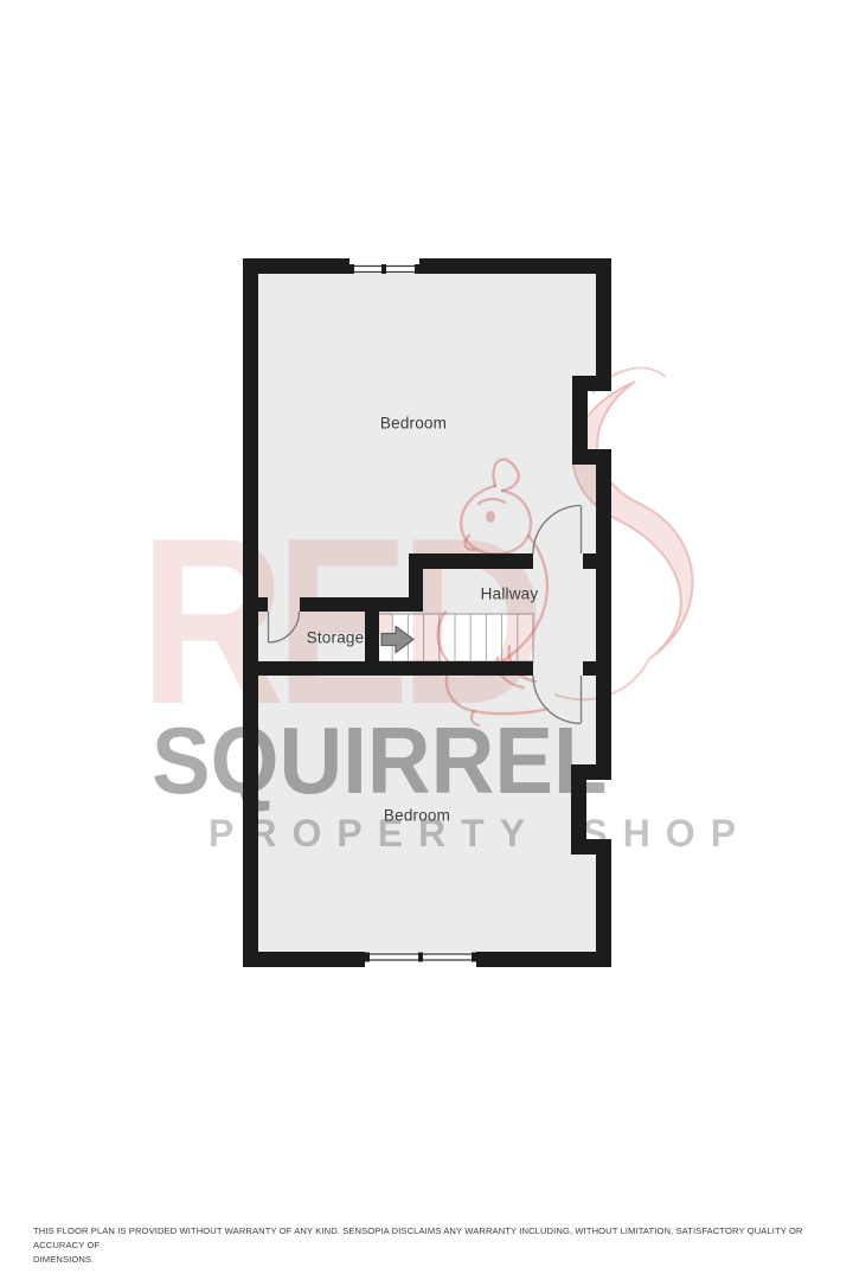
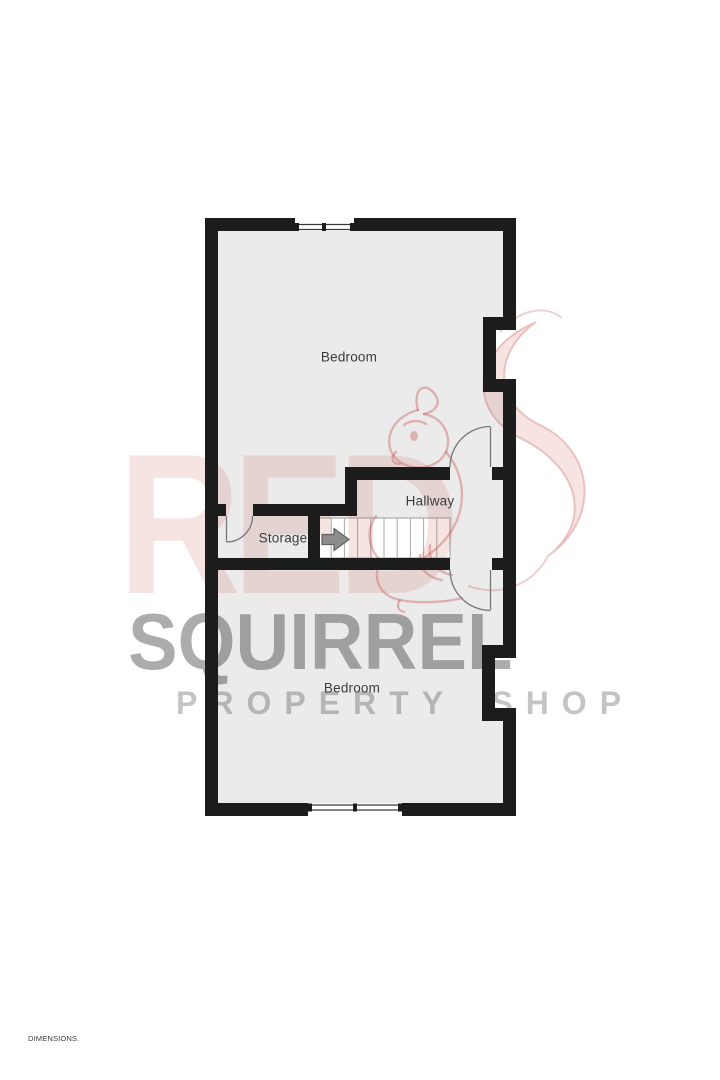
  RED
  SUIRREL
  PROPERTY SHOP
  Bedroom
  Hallway
  Storage
  Bedroom
- THIS FLOOR PLAN IS PROVIDED WITHOUT WARRANTY OF ANY KIND. SENSOPIA DISCLAIMS ANY WARRANTY INCLUDING, WITHOUT LIMITATION, SATISFACTORY QUALITY OR ACCURACY OF
  DIMENSIONS.
